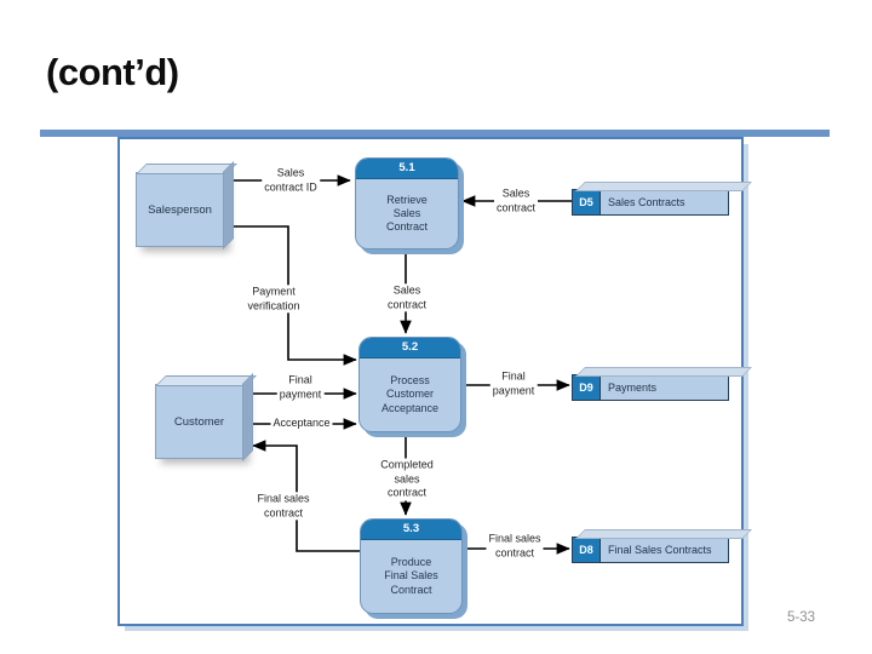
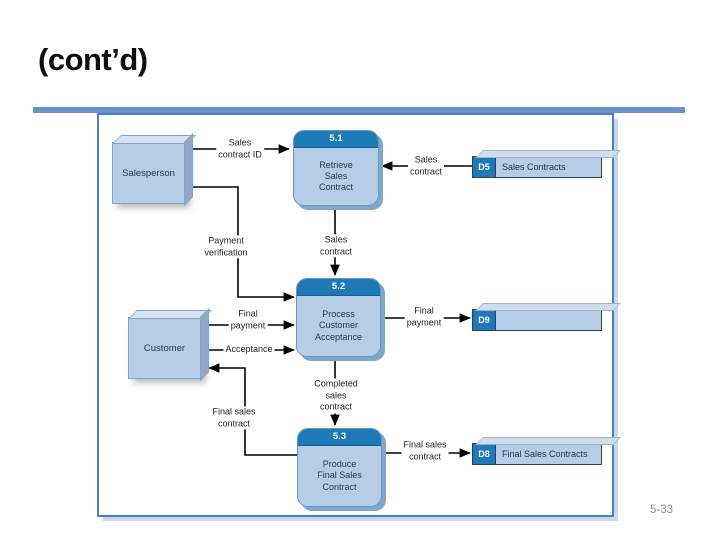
  (cont’d)
  Salesperson
  Customer
  5.1
  Retrieve
  Sales
  Contract
  5.2
  Process
  Customer
  Acceptance
  5.3
  Produce
  Final Sales
  Contract
  D5
  Sales Contracts
  D9
- Payments
  D8
  Final Sales Contracts
  Sales
  contract ID
  Sales
  contract
  Payment
  verification
  Sales
  contract
  Final
  payment
  Acceptance
  Final
  payment
  Completed
  sales
  contract
  Final sales
  contract
  Final sales
  contract
  5-33
